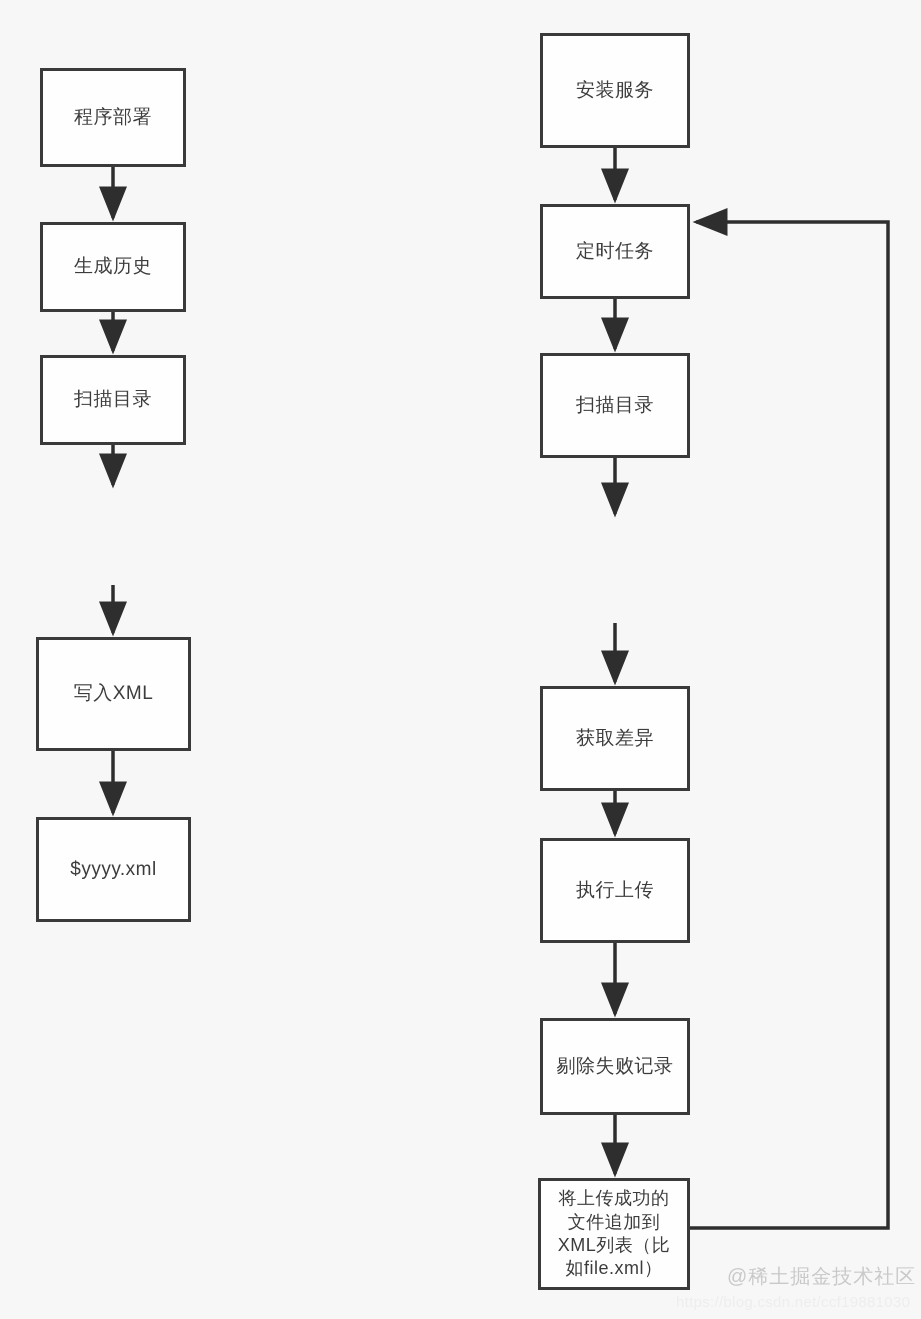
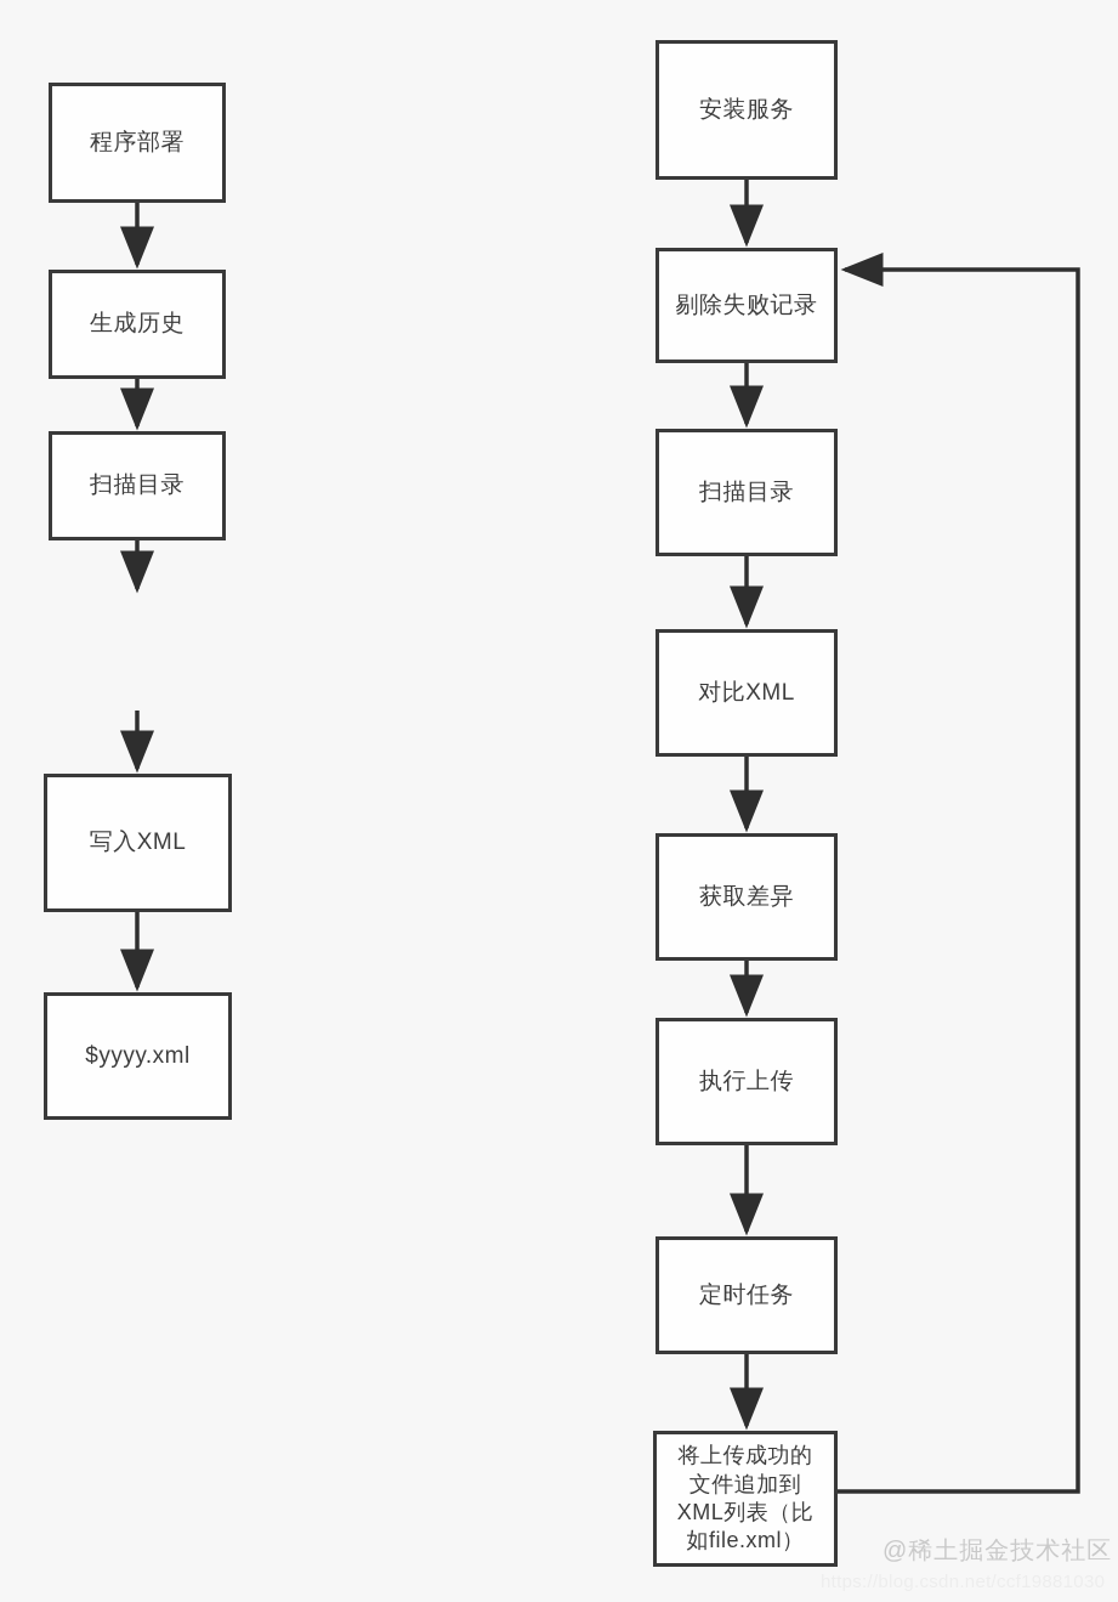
  程序部署
  生成历史
  扫描目录
  写入XML
  $yyyy.xml
  安装服务
- 定时任务
+ 剔除失败记录
  扫描目录
+ 对比XML
  获取差异
  执行上传
- 剔除失败记录
+ 定时任务
  将上传成功的
  文件追加到
  XML列表（比
  如file.xml）
  @稀土掘金技术社区
